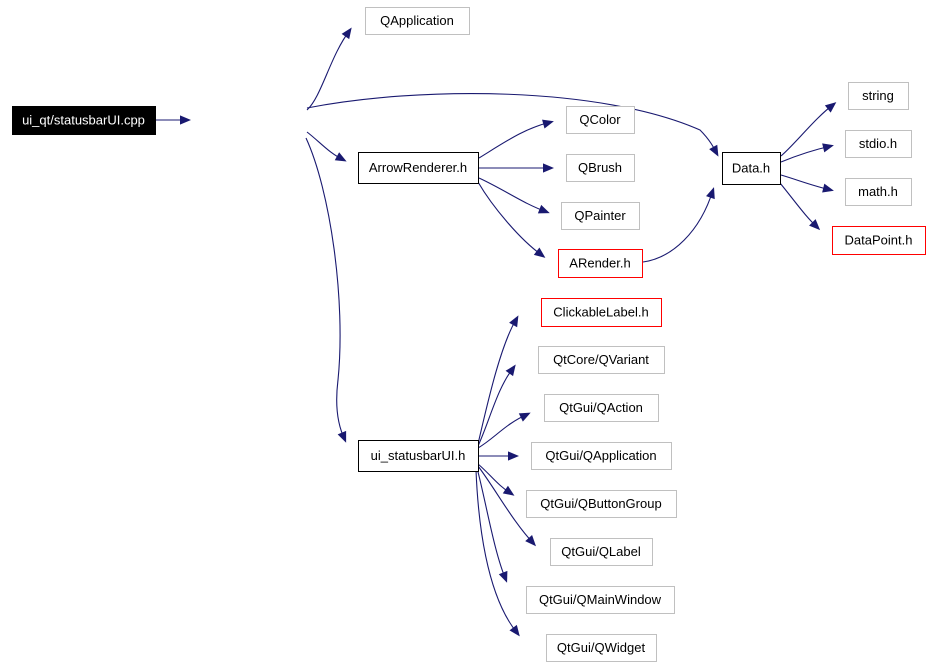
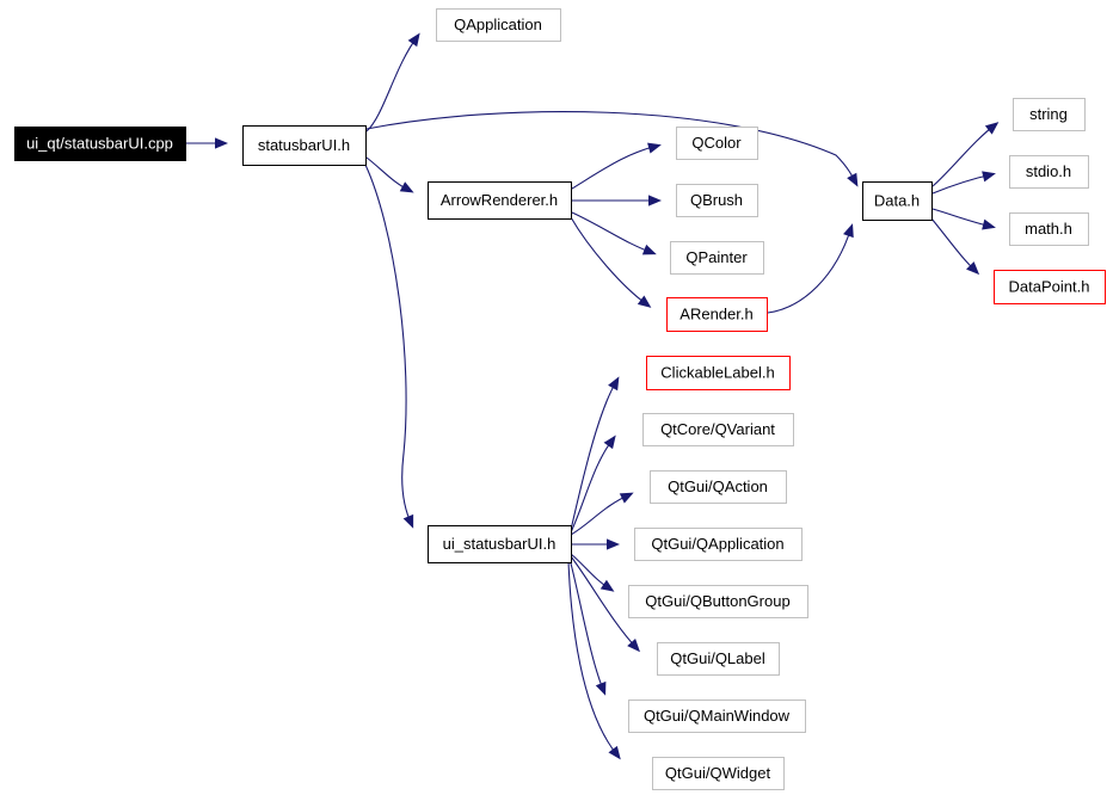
  ui_qt/statusbarUI.cpp
+ statusbarUI.h
  QApplication
  ArrowRenderer.h
  QColor
  QBrush
  QPainter
  ARender.h
  Data.h
  string
  stdio.h
  math.h
  DataPoint.h
  ui_statusbarUI.h
  ClickableLabel.h
  QtCore/QVariant
  QtGui/QAction
  QtGui/QApplication
  QtGui/QButtonGroup
  QtGui/QLabel
  QtGui/QMainWindow
  QtGui/QWidget
